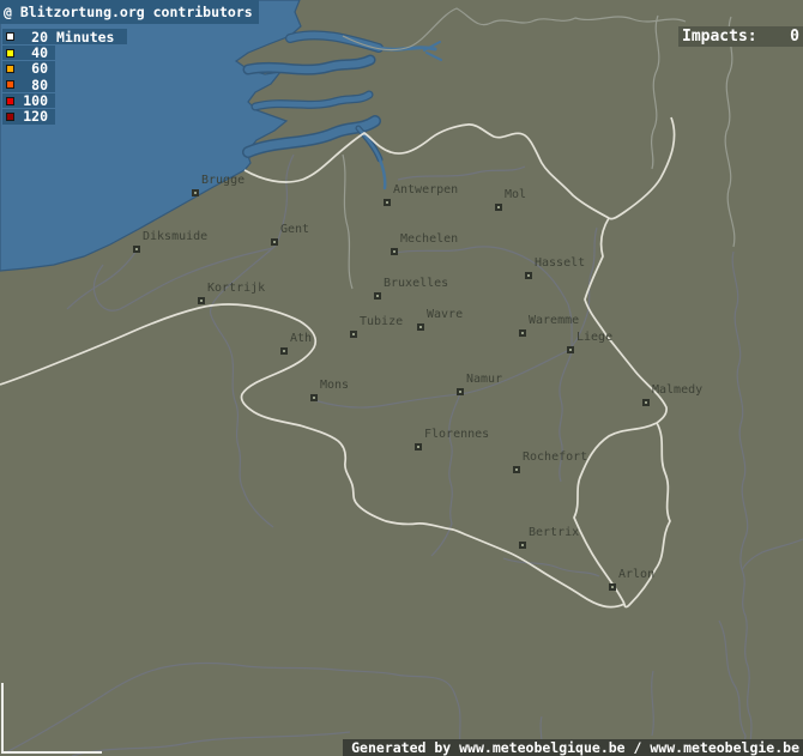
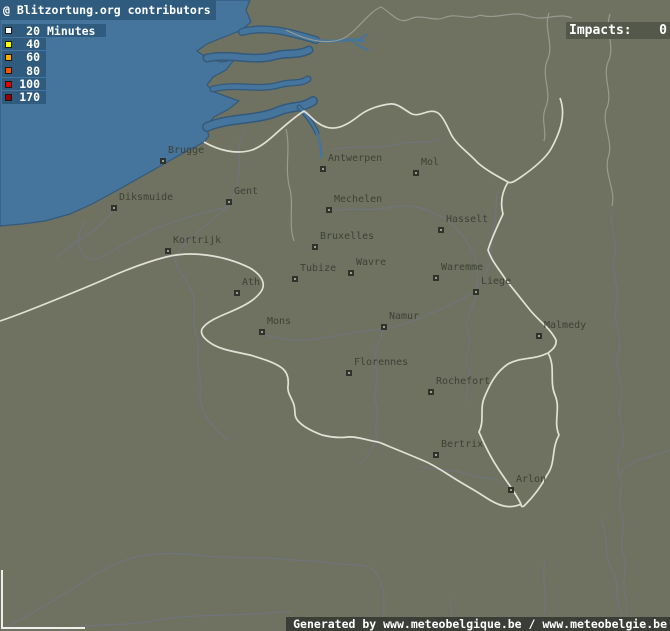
  @ Blitzortung.org contributors
  Impacts:
  0
  20
  Minutes
  40
  60
  80
  100
- 120
+ 170
  Brugge
  Diksmuide
  Gent
  Kortrijk
  Antwerpen
  Mechelen
  Mol
  Hasselt
  Bruxelles
  Tubize
  Wavre
  Waremme
  Liege
  Ath
  Mons
  Namur
  Malmedy
  Florennes
  Rochefort
  Bertrix
  Arlon
  Generated by www.meteobelgique.be / www.meteobelgie.be
